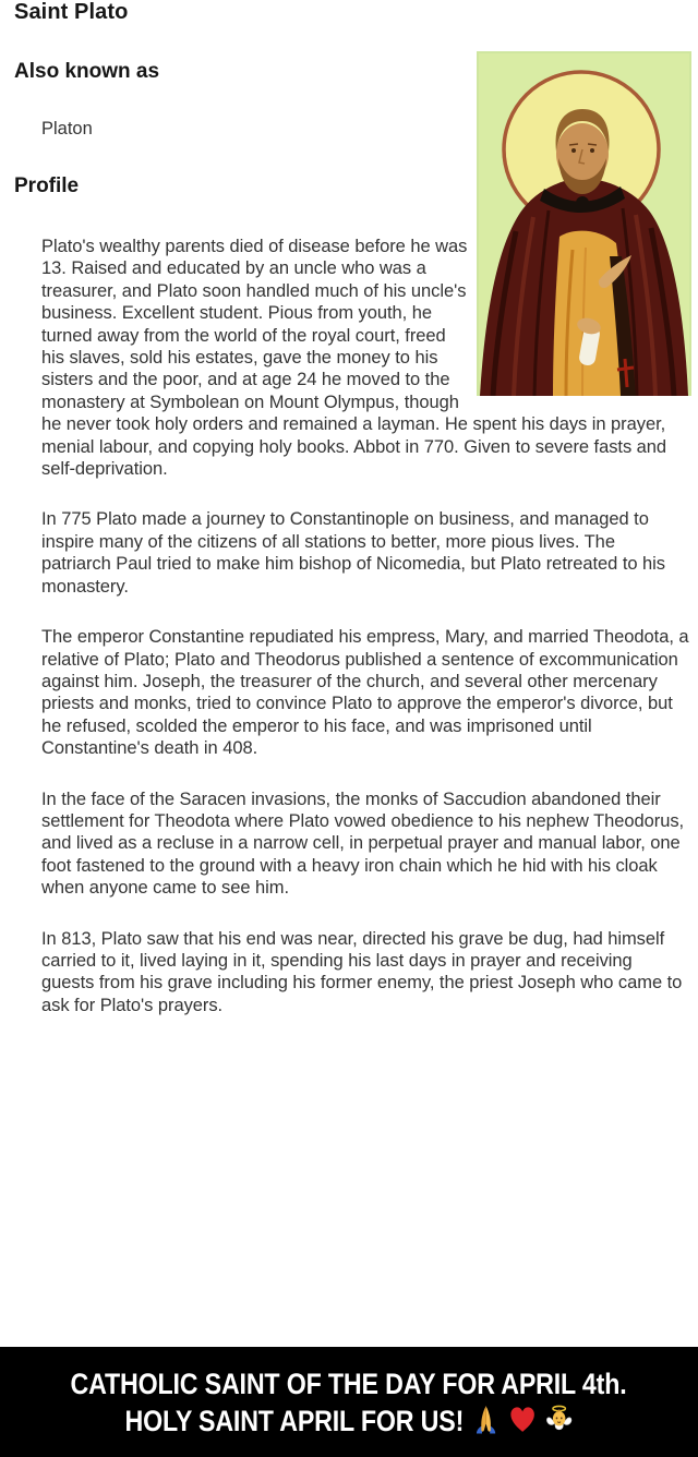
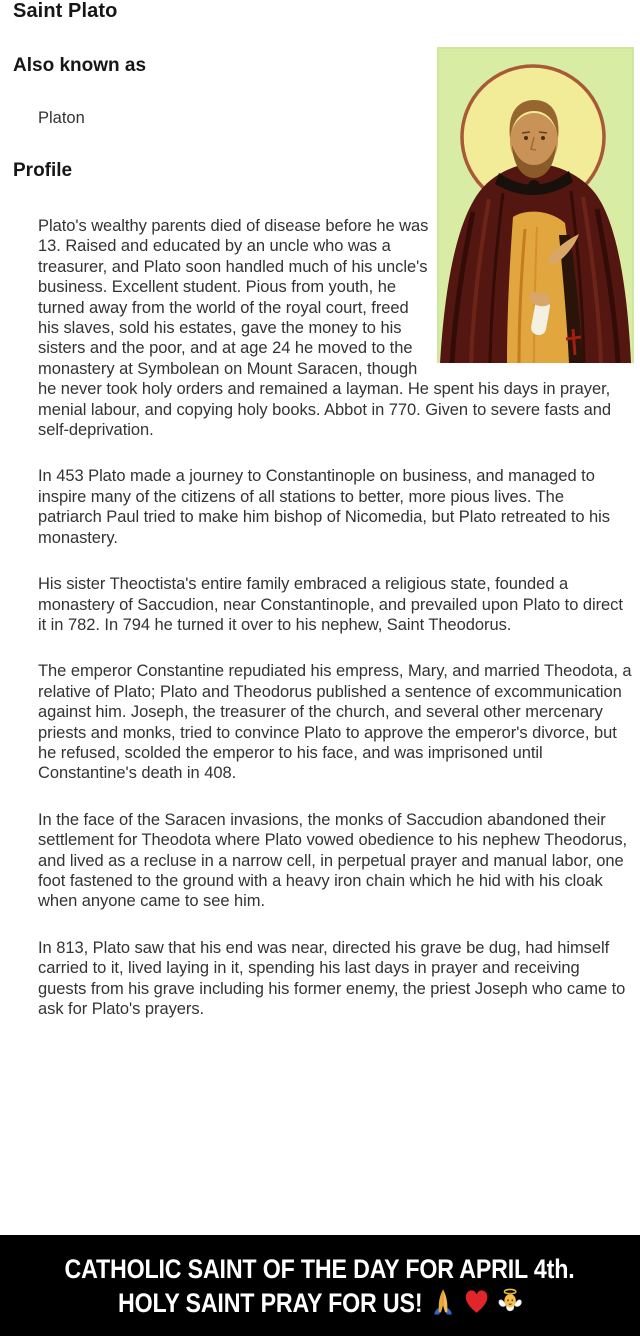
  Saint Plato
  Also known as
  Platon
  Profile
- Plato's wealthy parents died of disease before he was 13. Raised and educated by an uncle who was a treasurer, and Plato soon handled much of his uncle's business. Excellent student. Pious from youth, he turned away from the world of the royal court, freed his slaves, sold his estates, gave the money to his sisters and the poor, and at age 24 he moved to the monastery at Symbolean on Mount Olympus, though he never took holy orders and remained a layman. He spent his days in prayer, menial labour, and copying holy books. Abbot in 770. Given to severe fasts and self-deprivation.
+ Plato's wealthy parents died of disease before he was 13. Raised and educated by an uncle who was a treasurer, and Plato soon handled much of his uncle's business. Excellent student. Pious from youth, he turned away from the world of the royal court, freed his slaves, sold his estates, gave the money to his sisters and the poor, and at age 24 he moved to the monastery at Symbolean on Mount Saracen, though he never took holy orders and remained a layman. He spent his days in prayer, menial labour, and copying holy books. Abbot in 770. Given to severe fasts and self-deprivation.
- In 775 Plato made a journey to Constantinople on business, and managed to inspire many of the citizens of all stations to better, more pious lives. The patriarch Paul tried to make him bishop of Nicomedia, but Plato retreated to his monastery.
+ In 453 Plato made a journey to Constantinople on business, and managed to inspire many of the citizens of all stations to better, more pious lives. The patriarch Paul tried to make him bishop of Nicomedia, but Plato retreated to his monastery.
+ His sister Theoctista's entire family embraced a religious state, founded a monastery of Saccudion, near Constantinople, and prevailed upon Plato to direct it in 782. In 794 he turned it over to his nephew, Saint Theodorus.
  The emperor Constantine repudiated his empress, Mary, and married Theodota, a relative of Plato; Plato and Theodorus published a sentence of excommunication against him. Joseph, the treasurer of the church, and several other mercenary priests and monks, tried to convince Plato to approve the emperor's divorce, but he refused, scolded the emperor to his face, and was imprisoned until Constantine's death in 408.
  In the face of the Saracen invasions, the monks of Saccudion abandoned their settlement for Theodota where Plato vowed obedience to his nephew Theodorus, and lived as a recluse in a narrow cell, in perpetual prayer and manual labor, one foot fastened to the ground with a heavy iron chain which he hid with his cloak when anyone came to see him.
  In 813, Plato saw that his end was near, directed his grave be dug, had himself carried to it, lived laying in it, spending his last days in prayer and receiving guests from his grave including his former enemy, the priest Joseph who came to ask for Plato's prayers.
  CATHOLIC SAINT OF THE DAY FOR APRIL 4th.
- HOLY SAINT APRIL FOR US!
+ HOLY SAINT PRAY FOR US!
